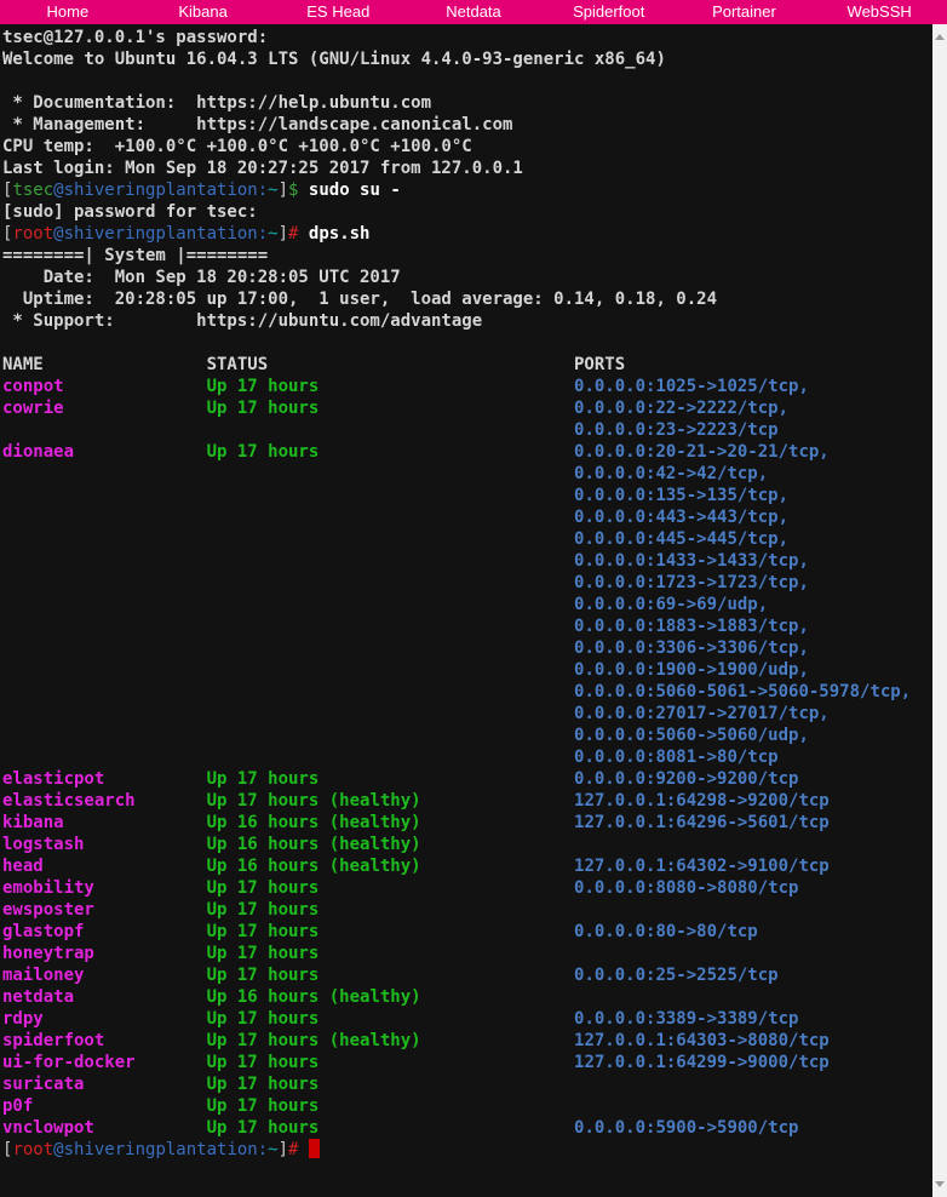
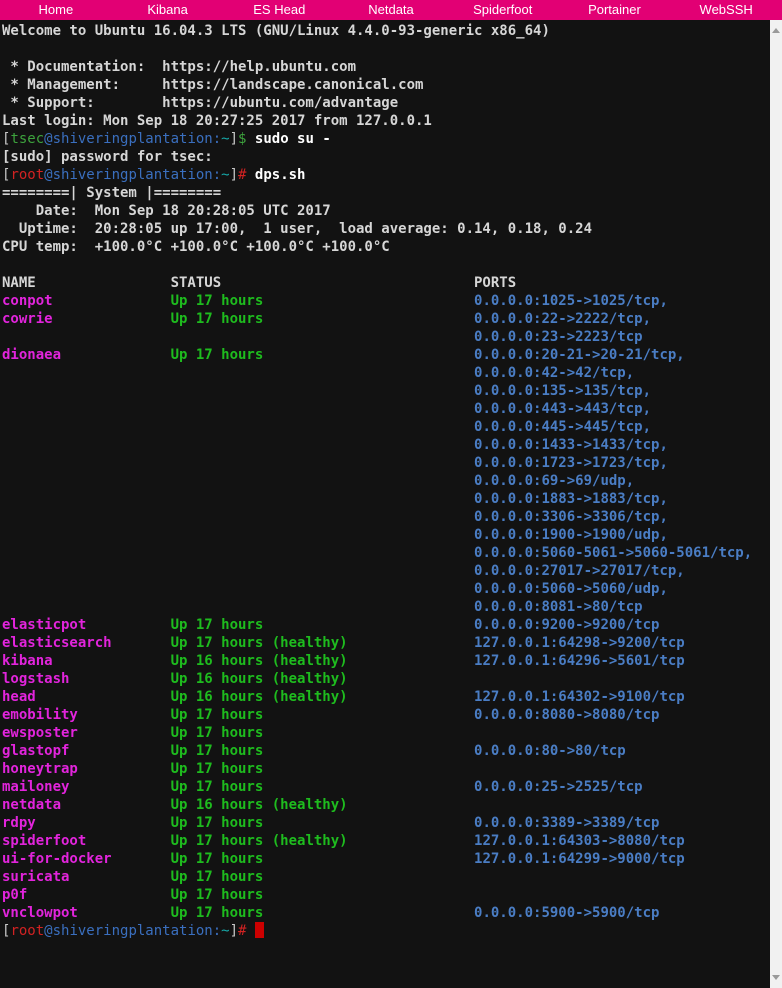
  Home
  Kibana
  ES Head
  Netdata
  Spiderfoot
  Portainer
  WebSSH
- tsec@127.0.0.1's password:
  Welcome to Ubuntu 16.04.3 LTS (GNU/Linux 4.4.0-93-generic x86_64)
  * Documentation: https://help.ubuntu.com
  * Management: https://landscape.canonical.com
- CPU temp: +100.0°C +100.0°C +100.0°C +100.0°C
+ * Support: https://ubuntu.com/advantage
  Last login: Mon Sep 18 20:27:25 2017 from 127.0.0.1
  [tsec@shiveringplantation:~]$ sudo su -
  [sudo] password for tsec:
  [root@shiveringplantation:~]# dps.sh
  ========| System |========
  Date: Mon Sep 18 20:28:05 UTC 2017
  Uptime: 20:28:05 up 17:00, 1 user, load average: 0.14, 0.18, 0.24
- * Support: https://ubuntu.com/advantage
+ CPU temp: +100.0°C +100.0°C +100.0°C +100.0°C
  NAME STATUS PORTS
  conpot Up 17 hours 0.0.0.0:1025->1025/tcp,
  cowrie Up 17 hours 0.0.0.0:22->2222/tcp,
  0.0.0.0:23->2223/tcp
  dionaea Up 17 hours 0.0.0.0:20-21->20-21/tcp,
  0.0.0.0:42->42/tcp,
  0.0.0.0:135->135/tcp,
  0.0.0.0:443->443/tcp,
  0.0.0.0:445->445/tcp,
  0.0.0.0:1433->1433/tcp,
  0.0.0.0:1723->1723/tcp,
  0.0.0.0:69->69/udp,
  0.0.0.0:1883->1883/tcp,
  0.0.0.0:3306->3306/tcp,
  0.0.0.0:1900->1900/udp,
- 0.0.0.0:5060-5061->5060-5978/tcp,
+ 0.0.0.0:5060-5061->5060-5061/tcp,
  0.0.0.0:27017->27017/tcp,
  0.0.0.0:5060->5060/udp,
  0.0.0.0:8081->80/tcp
  elasticpot Up 17 hours 0.0.0.0:9200->9200/tcp
  elasticsearch Up 17 hours (healthy) 127.0.0.1:64298->9200/tcp
  kibana Up 16 hours (healthy) 127.0.0.1:64296->5601/tcp
  logstash Up 16 hours (healthy)
  head Up 16 hours (healthy) 127.0.0.1:64302->9100/tcp
  emobility Up 17 hours 0.0.0.0:8080->8080/tcp
  ewsposter Up 17 hours
  glastopf Up 17 hours 0.0.0.0:80->80/tcp
  honeytrap Up 17 hours
  mailoney Up 17 hours 0.0.0.0:25->2525/tcp
  netdata Up 16 hours (healthy)
  rdpy Up 17 hours 0.0.0.0:3389->3389/tcp
  spiderfoot Up 17 hours (healthy) 127.0.0.1:64303->8080/tcp
  ui-for-docker Up 17 hours 127.0.0.1:64299->9000/tcp
  suricata Up 17 hours
  p0f Up 17 hours
  vnclowpot Up 17 hours 0.0.0.0:5900->5900/tcp
  [root@shiveringplantation:~]#
